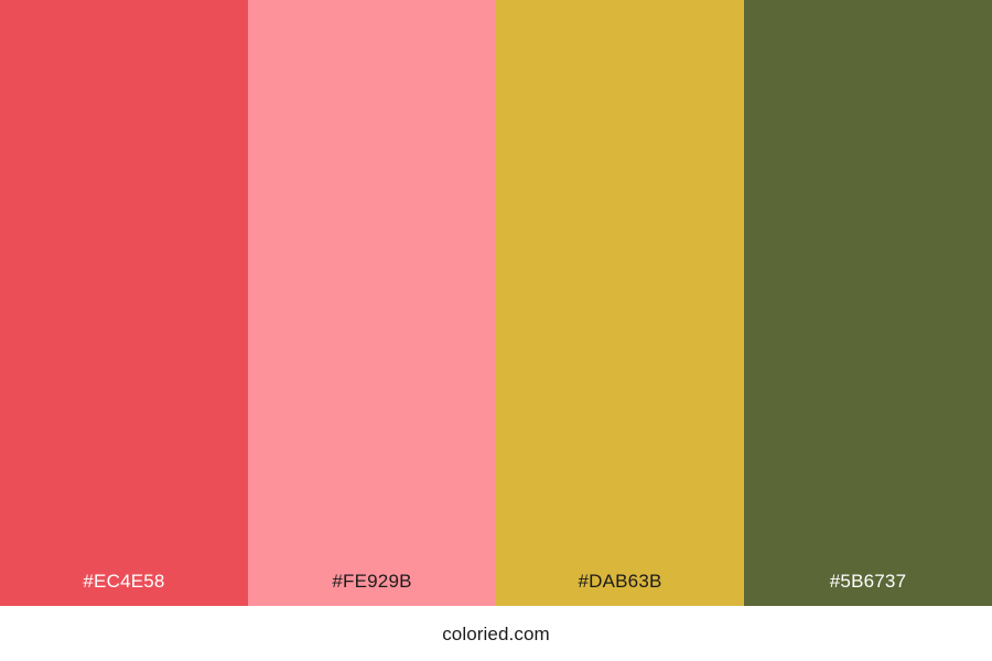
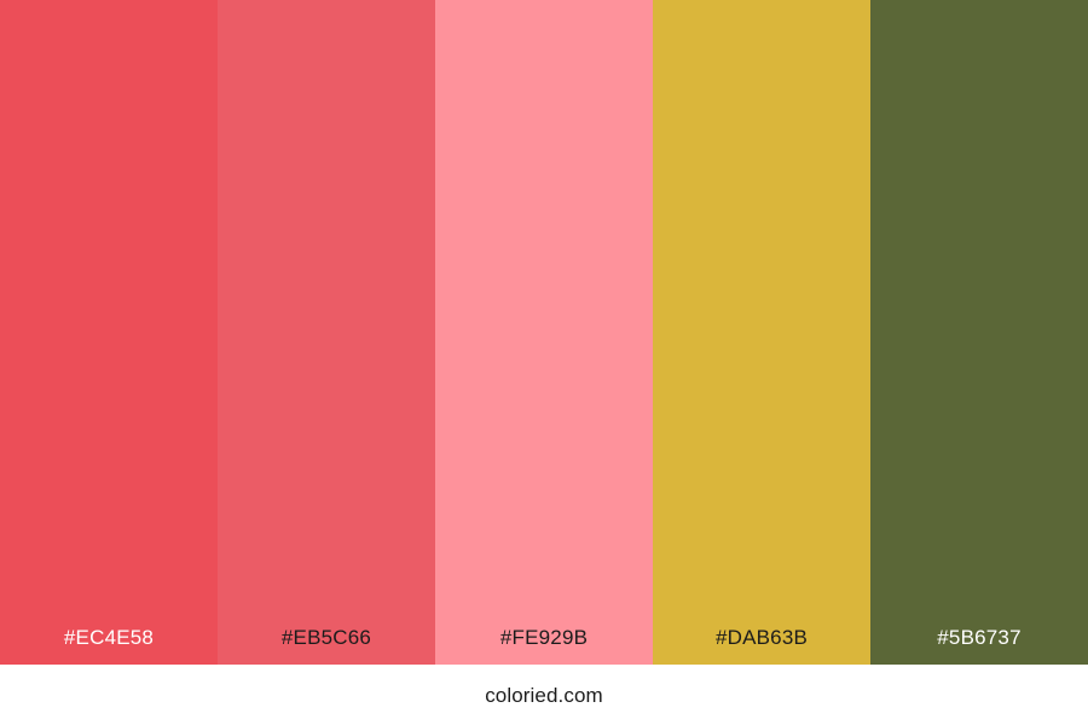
  #EC4E58
+ #EB5C66
  #FE929B
  #DAB63B
  #5B6737
  coloried.com
